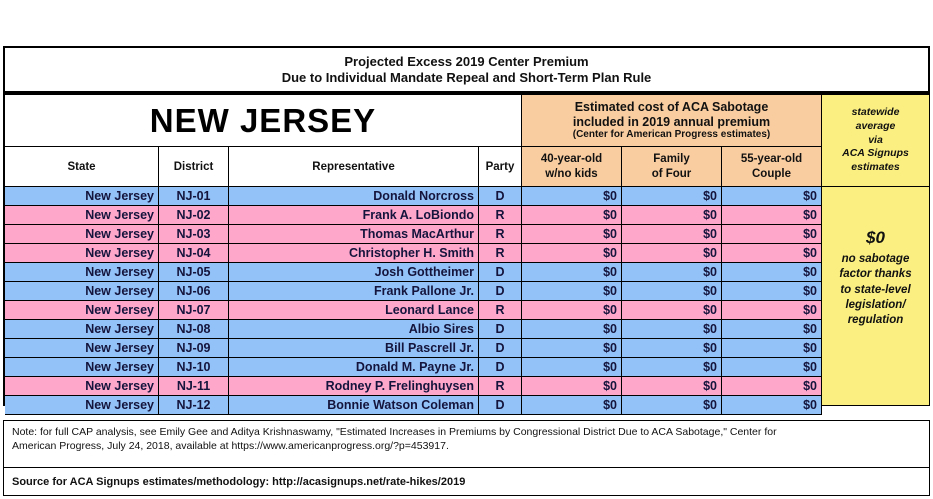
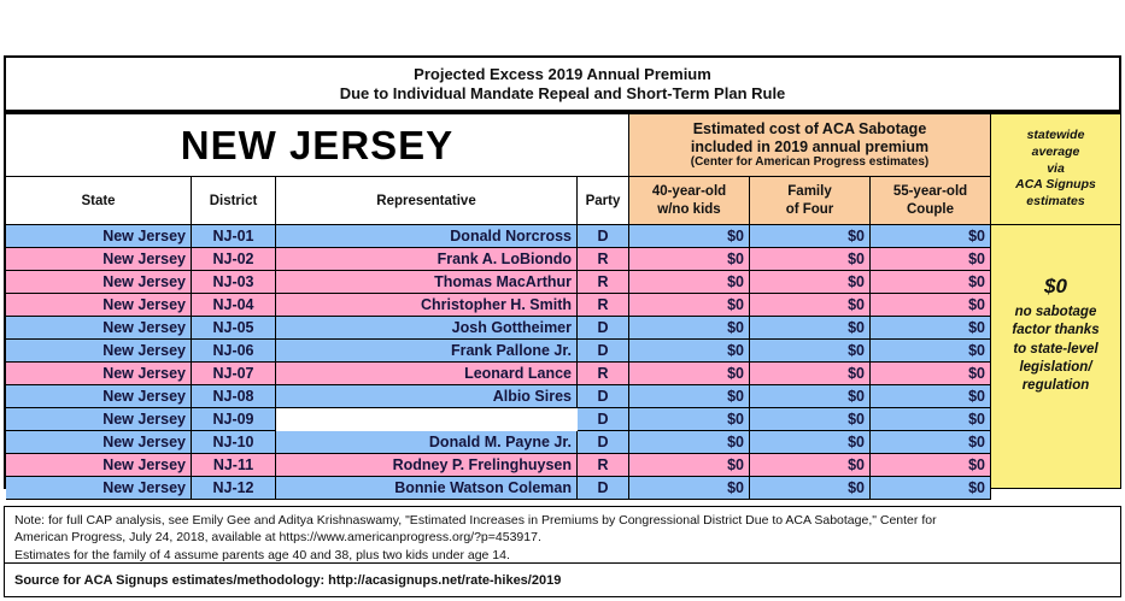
- Projected Excess 2019 Center Premium
+ Projected Excess 2019 Annual Premium
  Due to Individual Mandate Repeal and Short-Term Plan Rule
  NEW JERSEY
  Estimated cost of ACA Sabotage
  included in 2019 annual premium
  (Center for American Progress estimates)
  statewide
  average
  via
  ACA Signups
  estimates
  State
  District
  Representative
  Party
  40-year-old
  w/no kids
  Family
  of Four
  55-year-old
  Couple
  New Jersey
  NJ-01
  Donald Norcross
  D
  $0
  $0
  $0
  New Jersey
  NJ-02
  Frank A. LoBiondo
  R
  $0
  $0
  $0
  New Jersey
  NJ-03
  Thomas MacArthur
  R
  $0
  $0
  $0
  New Jersey
  NJ-04
  Christopher H. Smith
  R
  $0
  $0
  $0
  New Jersey
  NJ-05
  Josh Gottheimer
  D
  $0
  $0
  $0
  New Jersey
  NJ-06
  Frank Pallone Jr.
  D
  $0
  $0
  $0
  New Jersey
  NJ-07
  Leonard Lance
  R
  $0
  $0
  $0
  New Jersey
  NJ-08
  Albio Sires
  D
  $0
  $0
  $0
  New Jersey
  NJ-09
- Bill Pascrell Jr.
  D
  $0
  $0
  $0
  New Jersey
  NJ-10
  Donald M. Payne Jr.
  D
  $0
  $0
  $0
  New Jersey
  NJ-11
  Rodney P. Frelinghuysen
  R
  $0
  $0
  $0
  New Jersey
  NJ-12
  Bonnie Watson Coleman
  D
  $0
  $0
  $0
  $0
  no sabotage
  factor thanks
  to state-level
  legislation/
  regulation
  Note: for full CAP analysis, see Emily Gee and Aditya Krishnaswamy, "Estimated Increases in Premiums by Congressional District Due to ACA Sabotage," Center for
  American Progress, July 24, 2018, available at https://www.americanprogress.org/?p=453917.
+ Estimates for the family of 4 assume parents age 40 and 38, plus two kids under age 14.
  Source for ACA Signups estimates/methodology: http://acasignups.net/rate-hikes/2019
